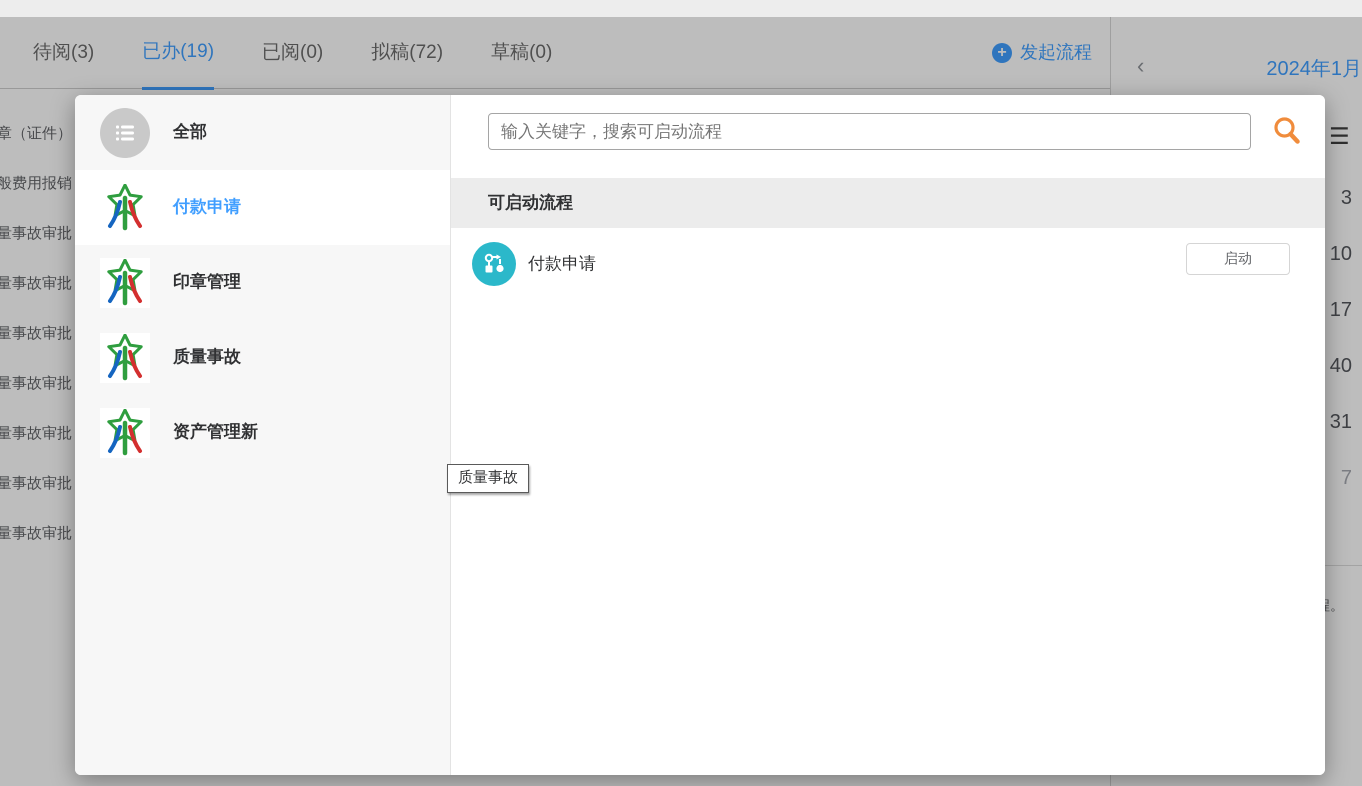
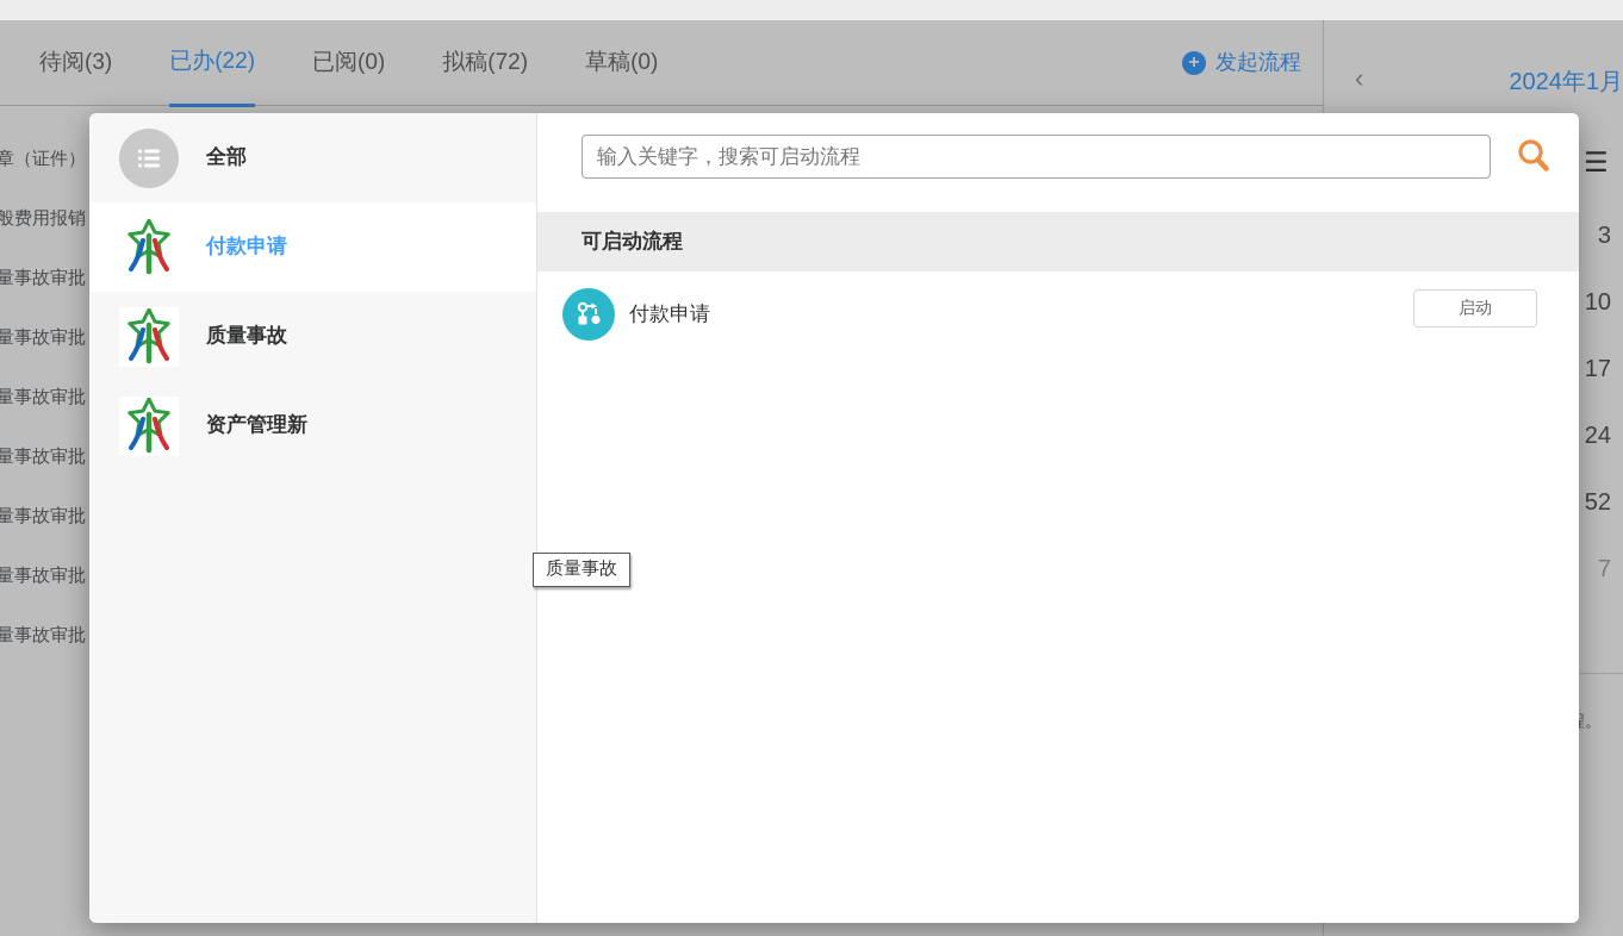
  待阅(3)
- 已办(19)
+ 已办(22)
  已阅(0)
  拟稿(72)
  草稿(0)
  +
  发起流程
  ‹
  2024年1月
  3
  10
  17
- 40
+ 24
- 31
+ 52
  7
  章（证件）
  般费用报销
  量事故审批
  量事故审批
  量事故审批
  量事故审批
  量事故审批
  量事故审批
  量事故审批
  ☰
  全部
  付款申请
- 印章管理
  质量事故
  资产管理新
  输入关键字，搜索可启动流程
  可启动流程
  付款申请
  启动
  质量事故
